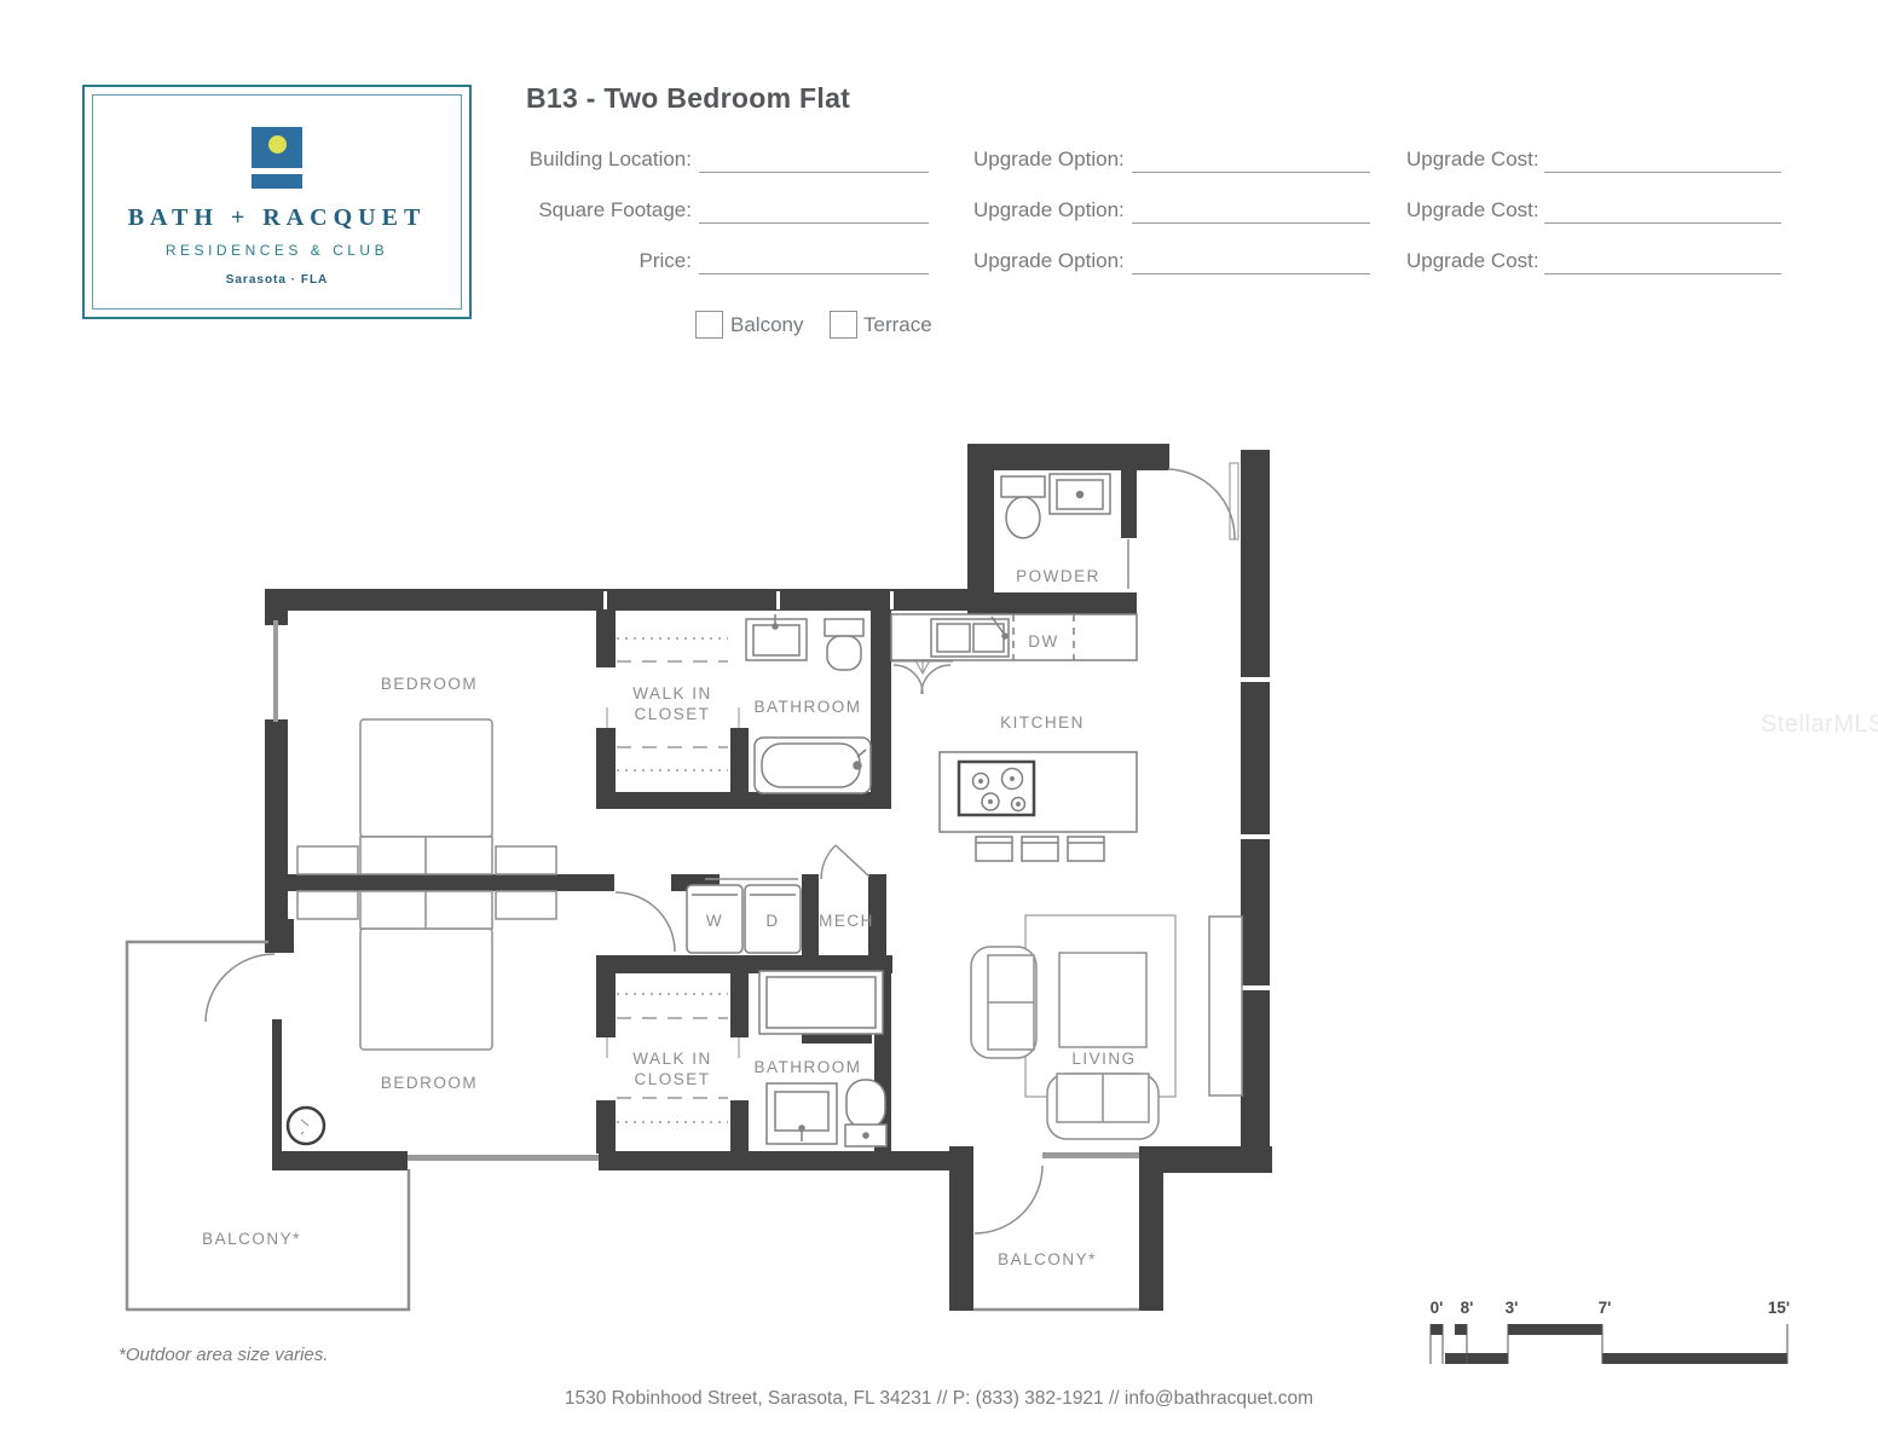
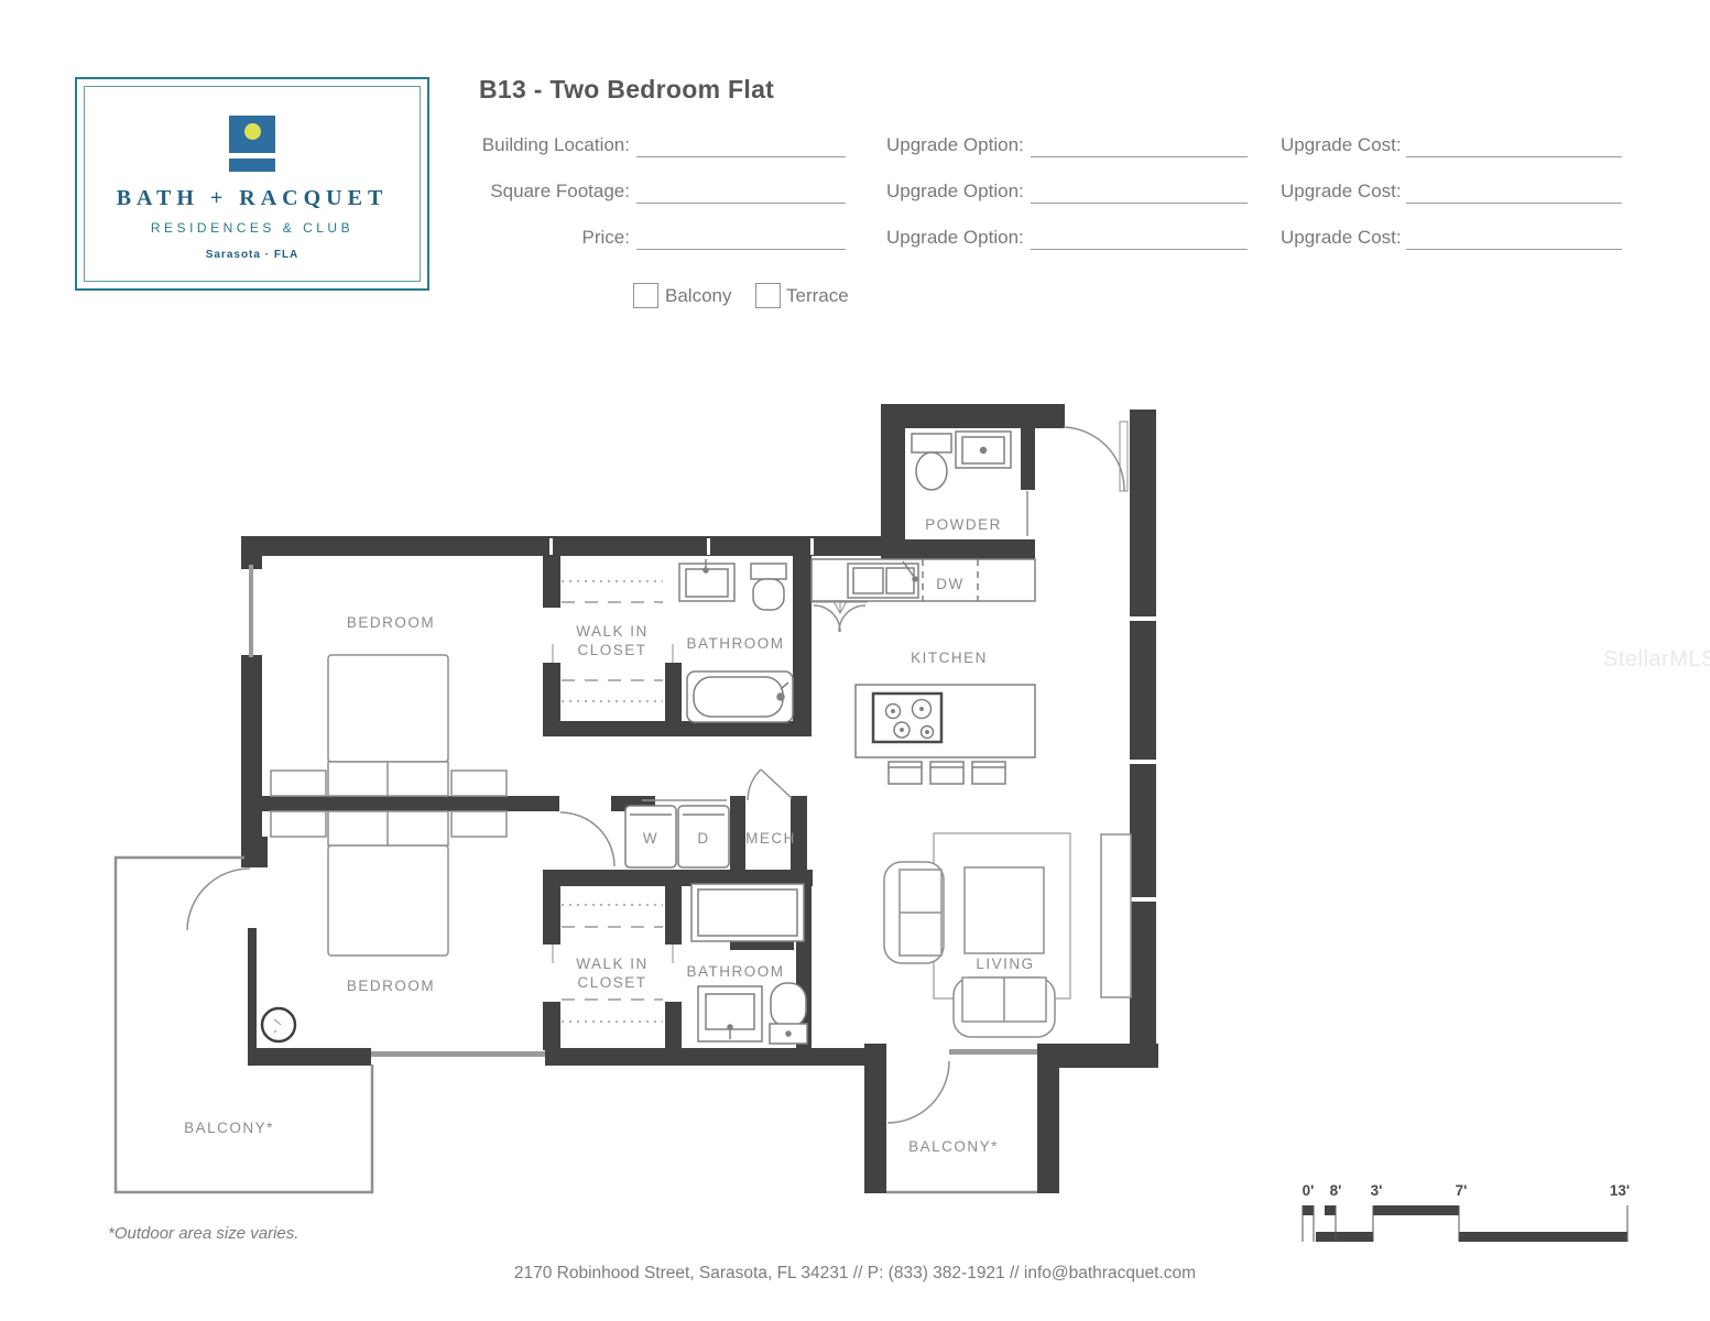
  BATH + RACQUET
  RESIDENCES & CLUB
  Sarasota · FLA
  B13 - Two Bedroom Flat
  Building Location:
  Upgrade Option:
  Upgrade Cost:
  Square Footage:
  Upgrade Option:
  Upgrade Cost:
  Price:
  Upgrade Option:
  Upgrade Cost:
  Balcony
  Terrace
  POWDER
  DW
  KITCHEN
  WALK IN
  CLOSET
  BATHROOM
  BEDROOM
  W
  D
  MECH
  WALK IN
  CLOSET
  BATHROOM
  BEDROOM
  LIVING
  BALCONY*
  BALCONY*
  0'
  8'
  3'
  7'
- 15'
+ 13'
  *Outdoor area size varies.
- 1530 Robinhood Street, Sarasota, FL 34231 // P: (833) 382-1921 // info@bathracquet.com
+ 2170 Robinhood Street, Sarasota, FL 34231 // P: (833) 382-1921 // info@bathracquet.com
